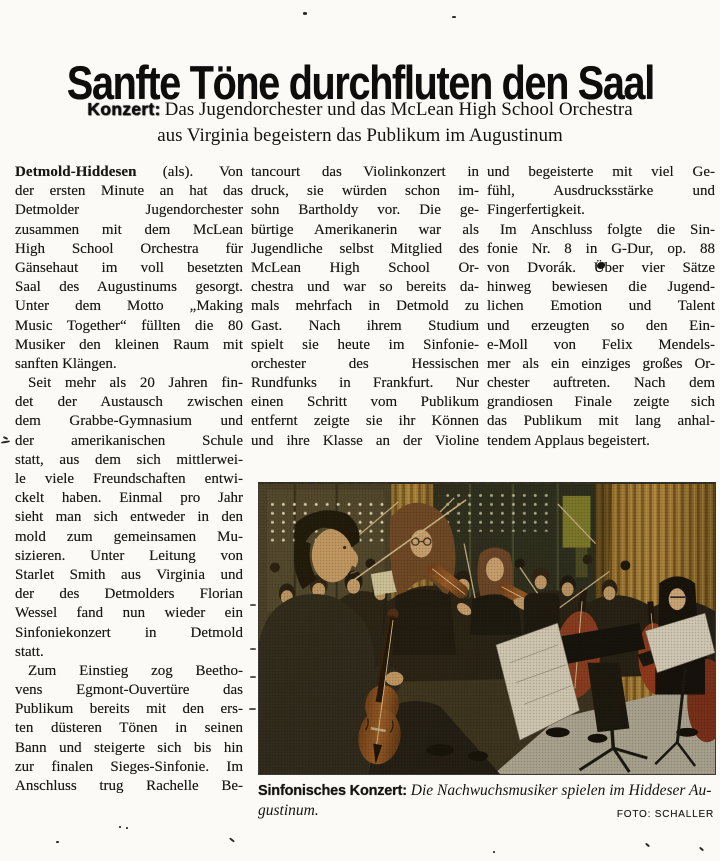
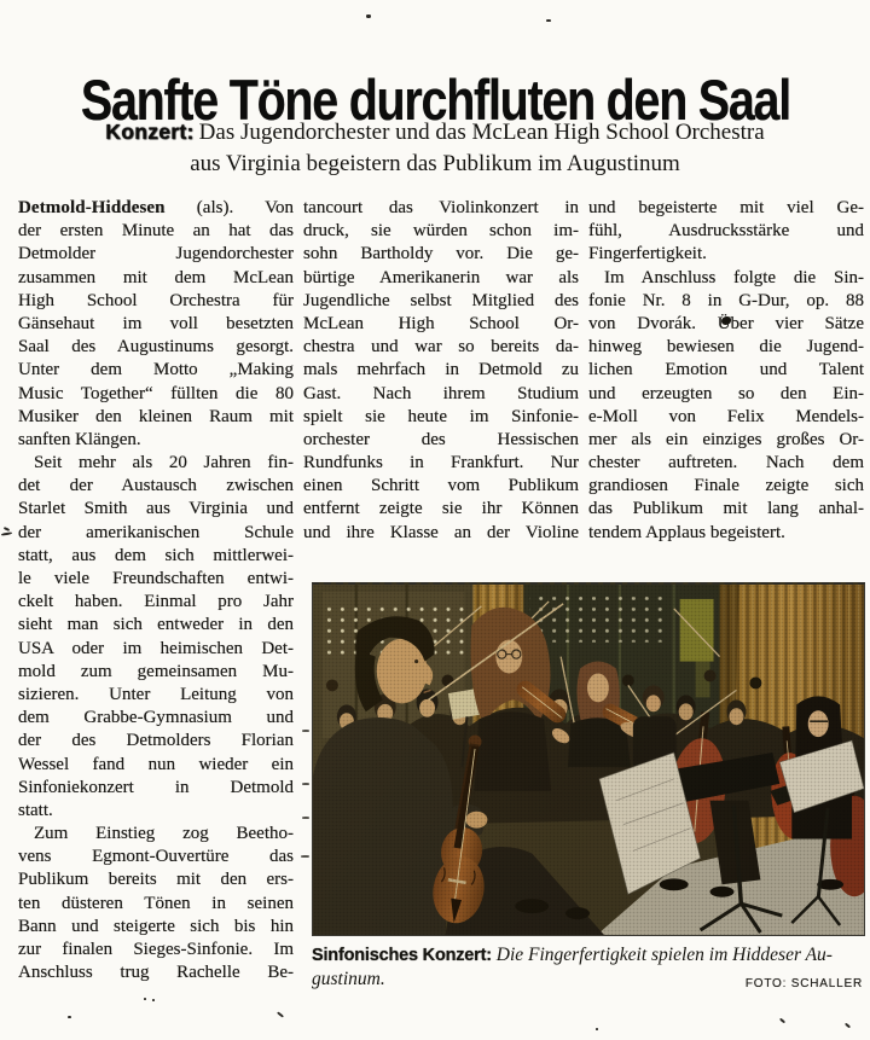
  Sanfte Töne durchfluten den Saal
  Konzert: Das Jugendorchester und das McLean High School Orchestra
  aus Virginia begeistern das Publikum im Augustinum
  Detmold-Hiddesen (als). Von
  der ersten Minute an hat das
  Detmolder Jugendorchester
  zusammen mit dem McLean
  High School Orchestra für
  Gänsehaut im voll besetzten
  Saal des Augustinums gesorgt.
  Unter dem Motto „Making
  Music Together“ füllten die 80
  Musiker den kleinen Raum mit
  sanften Klängen.
  Seit mehr als 20 Jahren fin-
  det der Austausch zwischen
- dem Grabbe-Gymnasium und
+ Starlet Smith aus Virginia und
  der amerikanischen Schule
  statt, aus dem sich mittlerwei-
  le viele Freundschaften entwi-
  ckelt haben. Einmal pro Jahr
  sieht man sich entweder in den
+ USA oder im heimischen Det-
  mold zum gemeinsamen Mu-
  sizieren. Unter Leitung von
- Starlet Smith aus Virginia und
+ dem Grabbe-Gymnasium und
  der des Detmolders Florian
  Wessel fand nun wieder ein
  Sinfoniekonzert in Detmold
  statt.
  Zum Einstieg zog Beetho-
  vens Egmont-Ouvertüre das
  Publikum bereits mit den ers-
  ten düsteren Tönen in seinen
  Bann und steigerte sich bis hin
  zur finalen Sieges-Sinfonie. Im
  Anschluss trug Rachelle Be-
  tancourt das Violinkonzert in
  druck, sie würden schon im-
  sohn Bartholdy vor. Die ge-
  bürtige Amerikanerin war als
  Jugendliche selbst Mitglied des
  McLean High School Or-
  chestra und war so bereits da-
  mals mehrfach in Detmold zu
  Gast. Nach ihrem Studium
  spielt sie heute im Sinfonie-
  orchester des Hessischen
  Rundfunks in Frankfurt. Nur
  einen Schritt vom Publikum
  entfernt zeigte sie ihr Können
  und ihre Klasse an der Violine
  und begeisterte mit viel Ge-
  fühl, Ausdrucksstärke und
  Fingerfertigkeit.
  Im Anschluss folgte die Sin-
  fonie Nr. 8 in G-Dur, op. 88
  von Dvorák.ber vier Sätze
  hinweg bewiesen die Jugend-
  lichen Emotion und Talent
  und erzeugten so den Ein-
  e-Moll von Felix Mendels-
  mer als ein einziges großes Or-
  chester auftreten. Nach dem
  grandiosen Finale zeigte sich
  das Publikum mit lang anhal-
  tendem Applaus begeistert.
- Sinfonisches Konzert: Die Nachwuchsmusiker spielen im Hiddeser Au-
+ Sinfonisches Konzert: Die Fingerfertigkeit spielen im Hiddeser Au-
  gustinum.
  FOTO: SCHALLER
